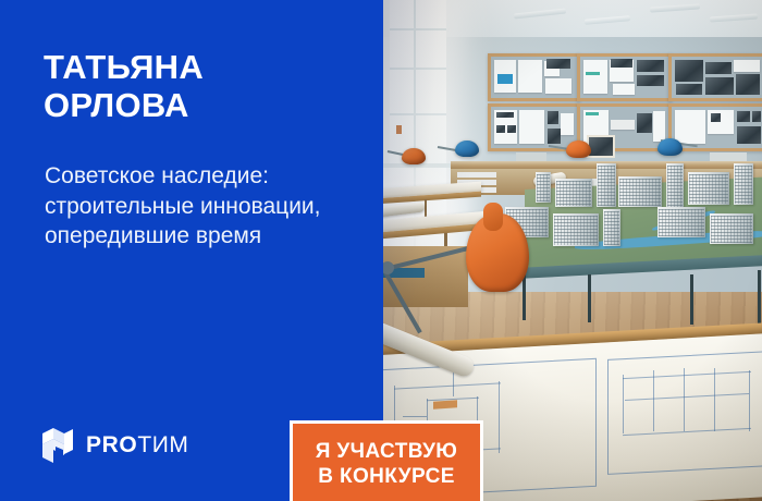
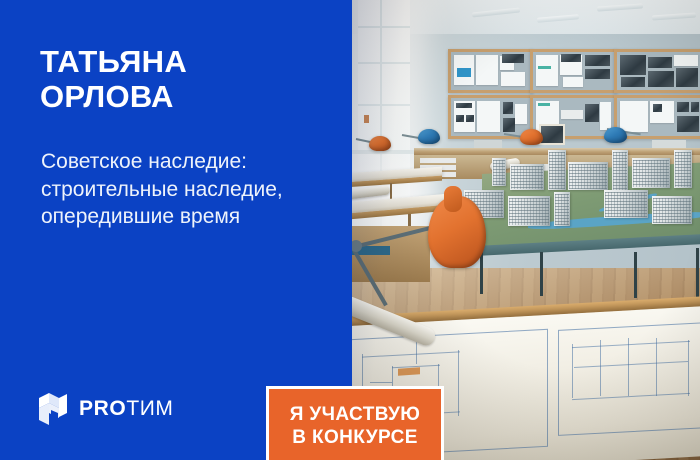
  ТАТЬЯНА
  ОРЛОВА
- Советское наследие: строительные инновации, опередившие время
+ Советское наследие: строительные наследие, опередившие время
  PROТИМ
  Я УЧАСТВУЮ
  В КОНКУРСЕ
